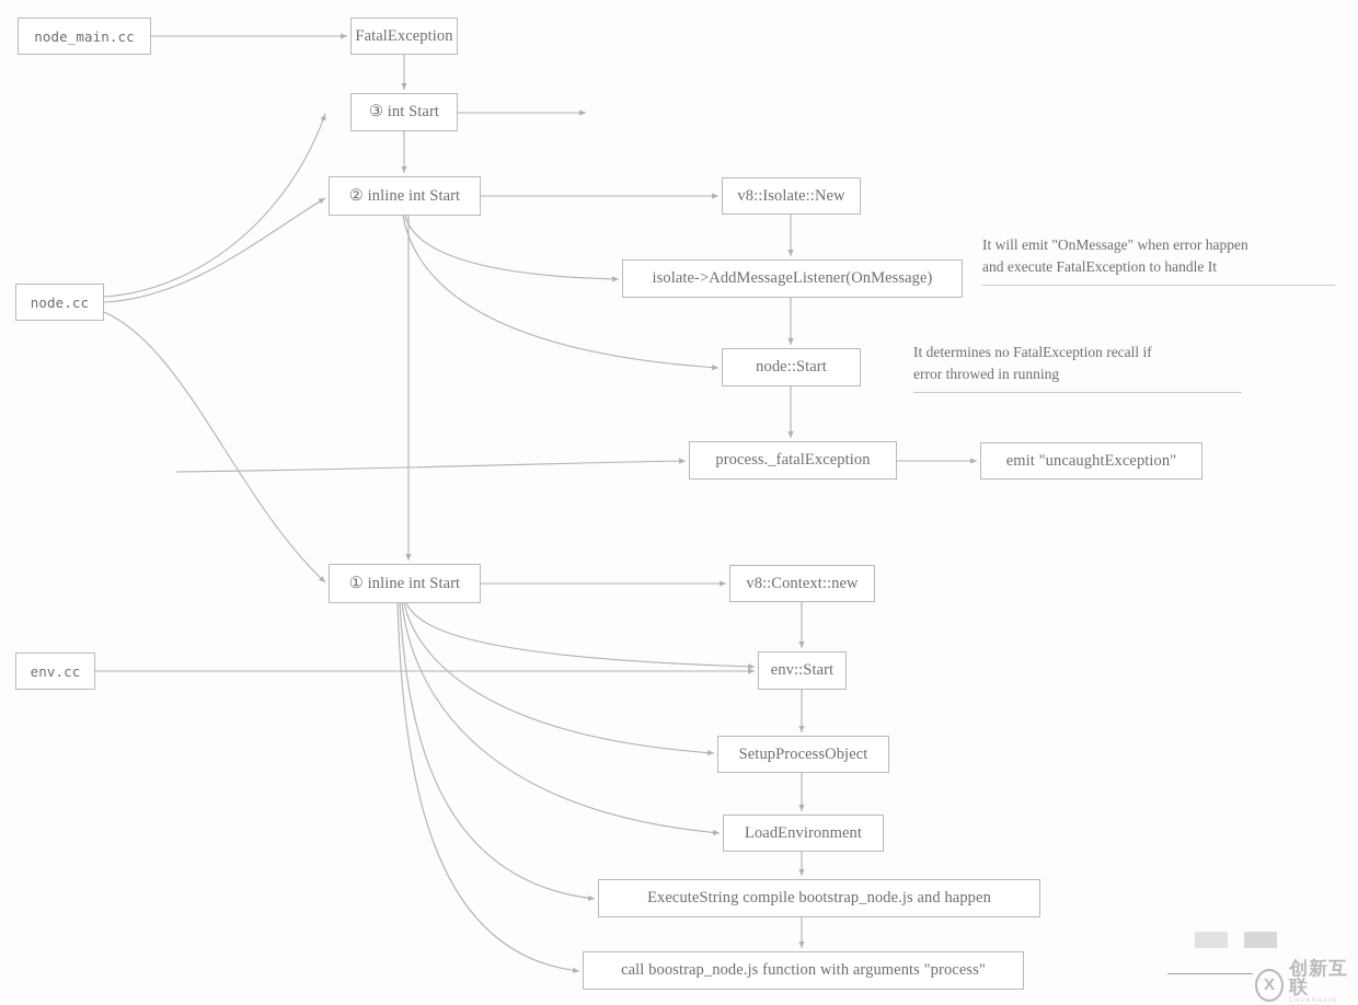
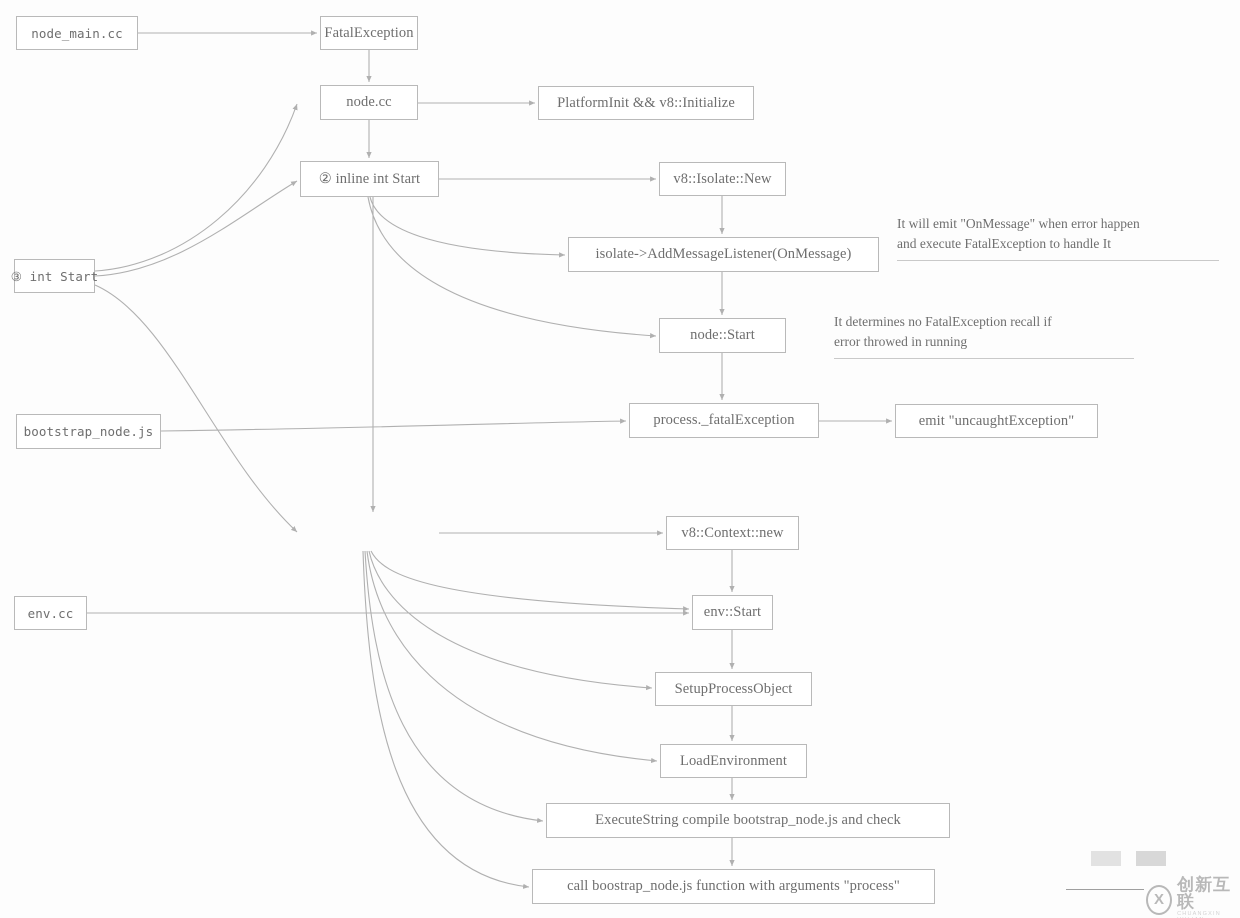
  node_main.cc
  FatalException
- ③ int Start
+ node.cc
+ PlatformInit && v8::Initialize
  ② inline int Start
  v8::Isolate::New
  isolate->AddMessageListener(OnMessage)
  node::Start
+ bootstrap_node.js
- node.cc
+ ③ int Start
  process._fatalException
  emit "uncaughtException"
- ① inline int Start
  v8::Context::new
  env.cc
  env::Start
  SetupProcessObject
  LoadEnvironment
- ExecuteString compile bootstrap_node.js and happen
+ ExecuteString compile bootstrap_node.js and check
  call boostrap_node.js function with arguments "process"
  It will emit "OnMessage" when error happen
  and execute FatalException to handle It
  It determines no FatalException recall if
  error throwed in running
  X
  创新互联
